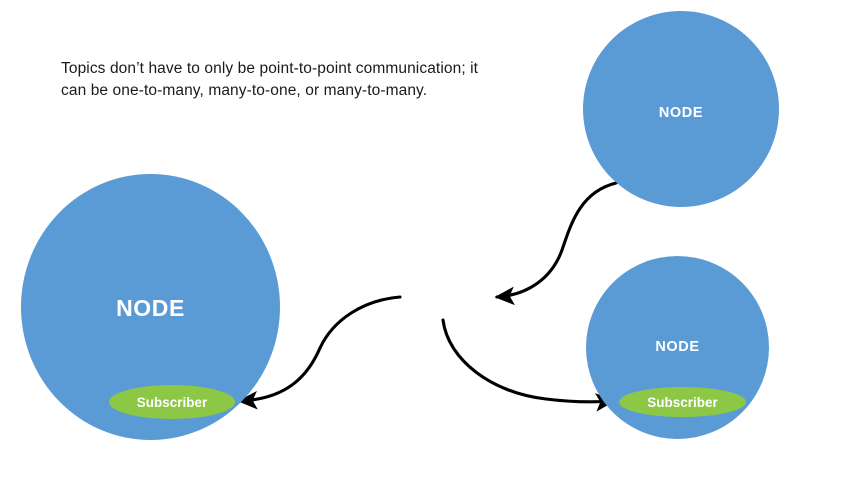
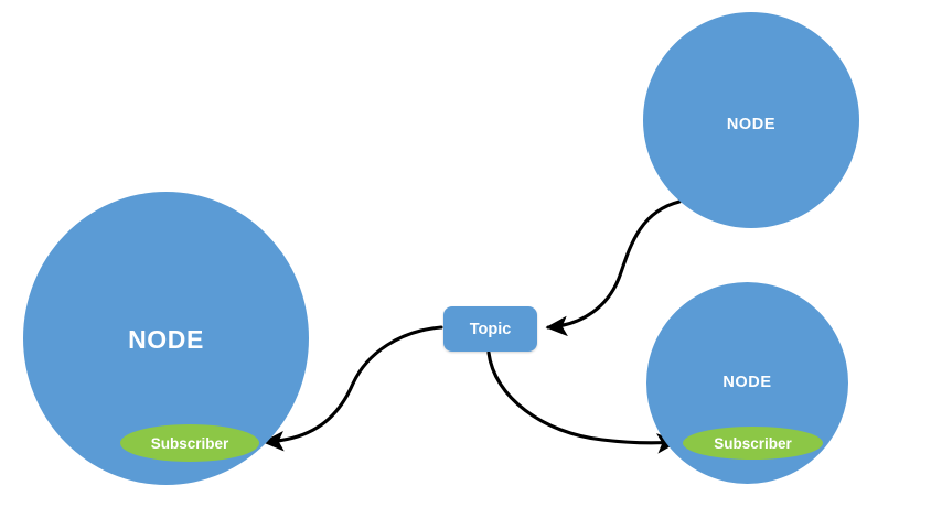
- Topics don’t have to only be point-to-point communication; it can be one-to-many, many-to-one, or many-to-many.
  NODE
  Subscriber
  NODE
  NODE
  Subscriber
+ Topic
